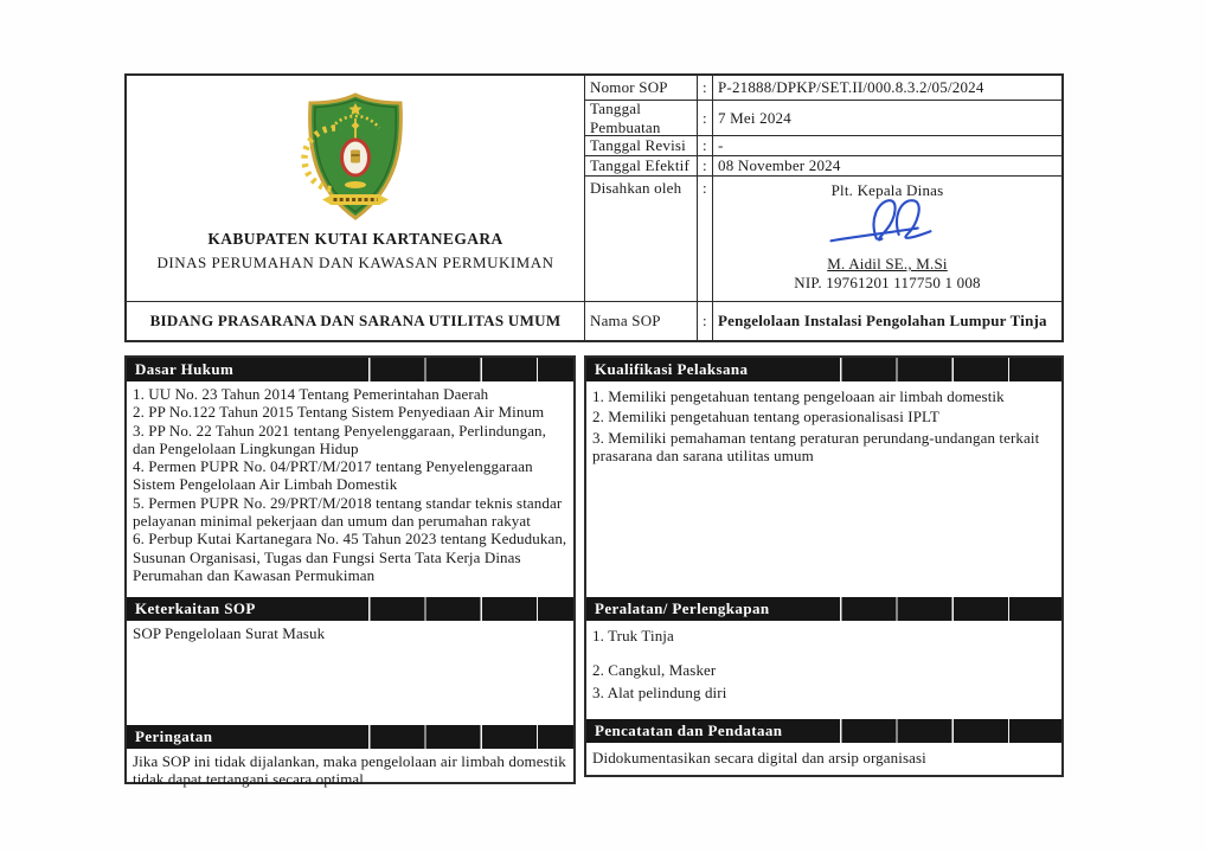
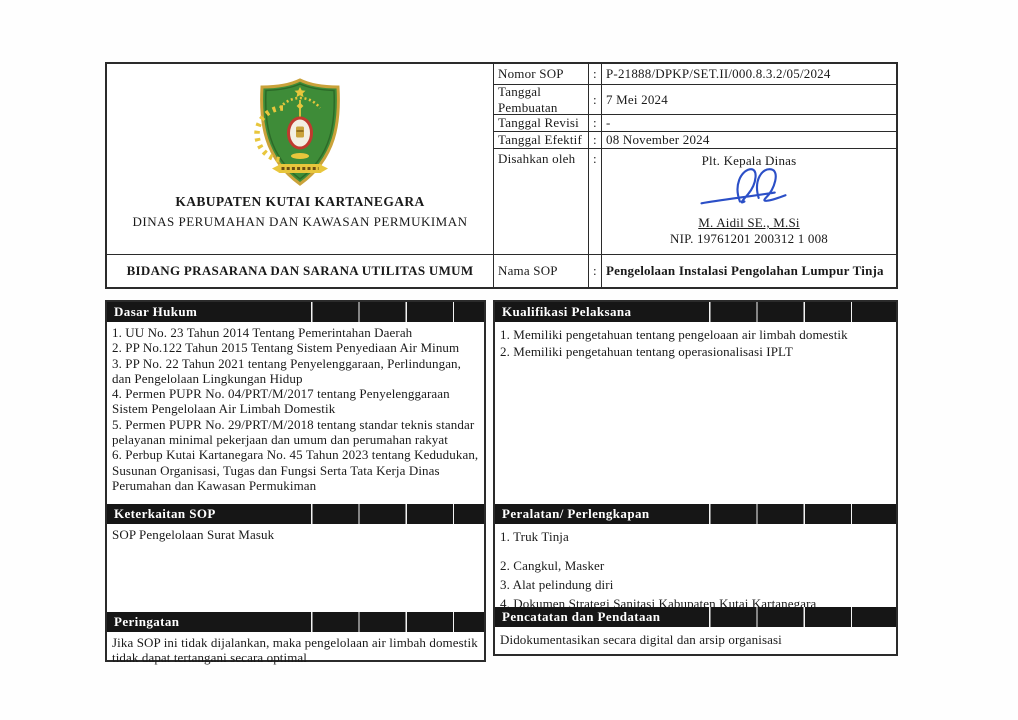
  KABUPATEN KUTAI KARTANEGARA
  DINAS PERUMAHAN DAN KAWASAN PERMUKIMAN
  Nomor SOP
  :
  P-21888/DPKP/SET.II/000.8.3.2/05/2024
  Tanggal Pembuatan
  :
  7 Mei 2024
  Tanggal Revisi
  :
  -
  Tanggal Efektif
  :
  08 November 2024
  Disahkan oleh
  :
  Plt. Kepala Dinas
  M. Aidil SE., M.Si
- NIP. 19761201 117750 1 008
+ NIP. 19761201 200312 1 008
  BIDANG PRASARANA DAN SARANA UTILITAS UMUM
  Nama SOP
  :
  Pengelolaan Instalasi Pengolahan Lumpur Tinja
  Dasar Hukum
  1. UU No. 23 Tahun 2014 Tentang Pemerintahan Daerah
  2. PP No.122 Tahun 2015 Tentang Sistem Penyediaan Air Minum
  3. PP No. 22 Tahun 2021 tentang Penyelenggaraan, Perlindungan, dan Pengelolaan Lingkungan Hidup
  4. Permen PUPR No. 04/PRT/M/2017 tentang Penyelenggaraan Sistem Pengelolaan Air Limbah Domestik
  5. Permen PUPR No. 29/PRT/M/2018 tentang standar teknis standar pelayanan minimal pekerjaan dan umum dan perumahan rakyat
  6. Perbup Kutai Kartanegara No. 45 Tahun 2023 tentang Kedudukan, Susunan Organisasi, Tugas dan Fungsi Serta Tata Kerja Dinas Perumahan dan Kawasan Permukiman
  Keterkaitan SOP
  SOP Pengelolaan Surat Masuk
  Peringatan
  Jika SOP ini tidak dijalankan, maka pengelolaan air limbah domestik tidak dapat tertangani secara optimal
  Kualifikasi Pelaksana
  1. Memiliki pengetahuan tentang pengeloaan air limbah domestik
  2. Memiliki pengetahuan tentang operasionalisasi IPLT
- 3. Memiliki pemahaman tentang peraturan perundang-undangan terkait prasarana dan sarana utilitas umum
  Peralatan/ Perlengkapan
  1. Truk Tinja
  2. Cangkul, Masker
  3. Alat pelindung diri
+ 4. Dokumen Strategi Sanitasi Kabupaten Kutai Kartanegara
  Pencatatan dan Pendataan
  Didokumentasikan secara digital dan arsip organisasi
